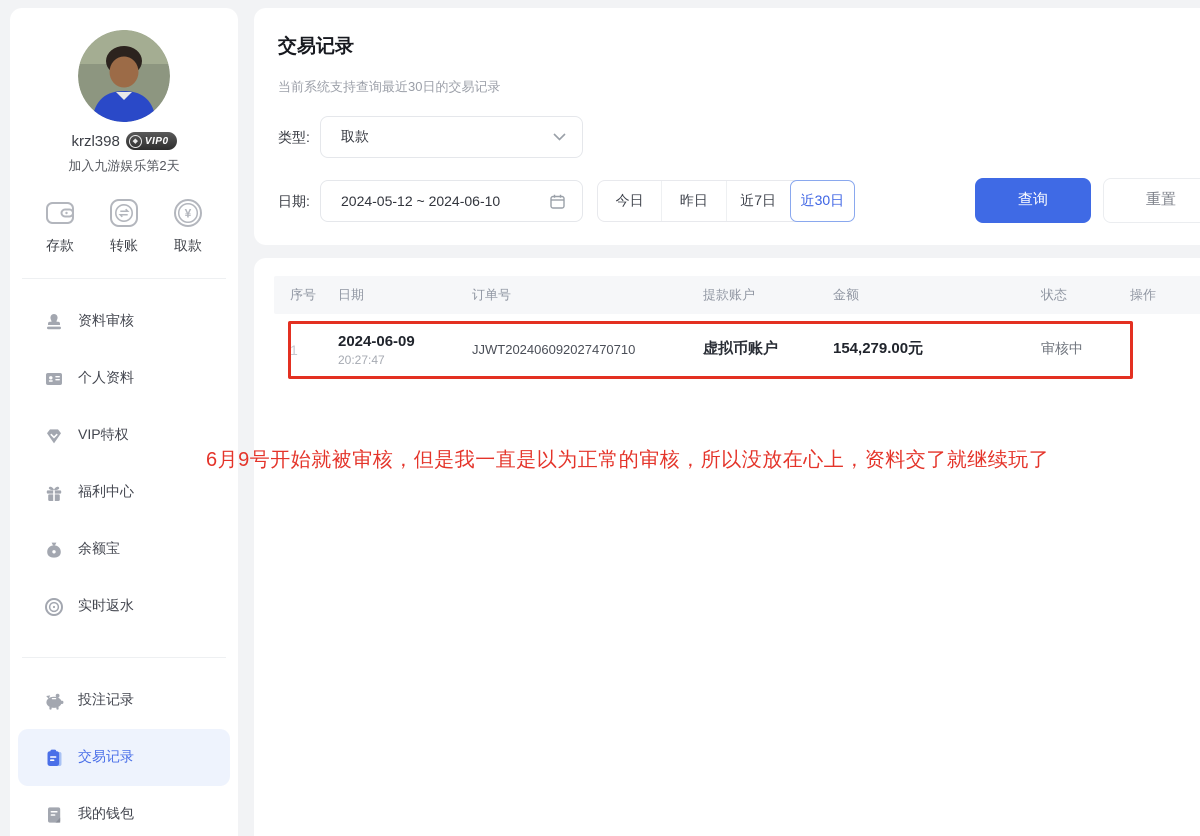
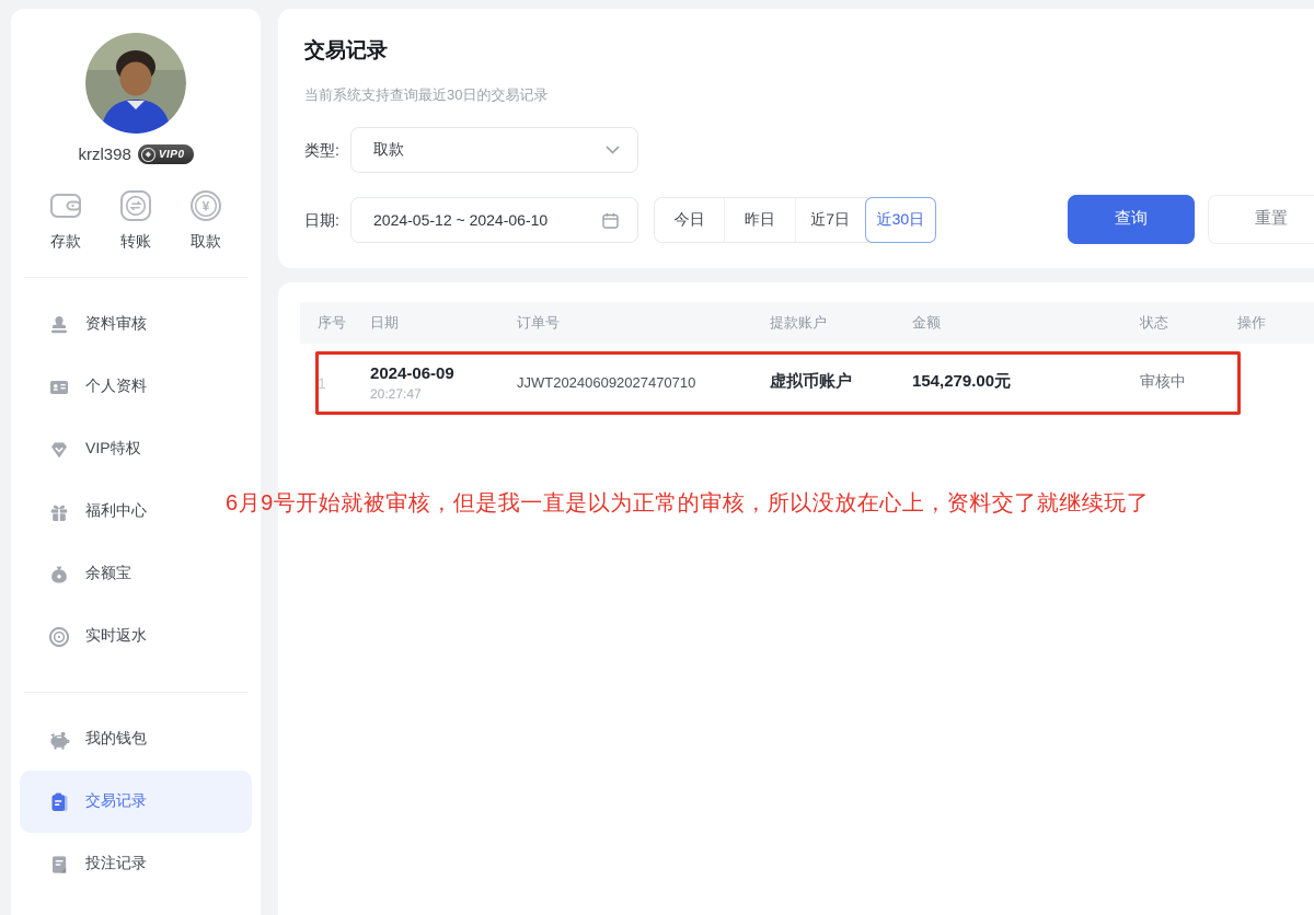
  krzl398
  VIP0
- 加入九游娱乐第2天
  存款
  转账
  ¥
  取款
  资料审核
  个人资料
  VIP特权
  福利中心
  余额宝
  实时返水
- 投注记录
+ 我的钱包
  交易记录
- 我的钱包
+ 投注记录
  交易记录
  当前系统支持查询最近30日的交易记录
  类型:
  取款
  日期:
  2024-05-12 ~ 2024-06-10
  今日
  昨日
  近7日
  近30日
  查询
  重置
  序号
  日期
  订单号
  提款账户
  金额
  状态
  操作
  1
  2024-06-09
  20:27:47
  JJWT202406092027470710
  虚拟币账户
  154,279.00元
  审核中
  6月9号开始就被审核，但是我一直是以为正常的审核，所以没放在心上，资料交了就继续玩了
